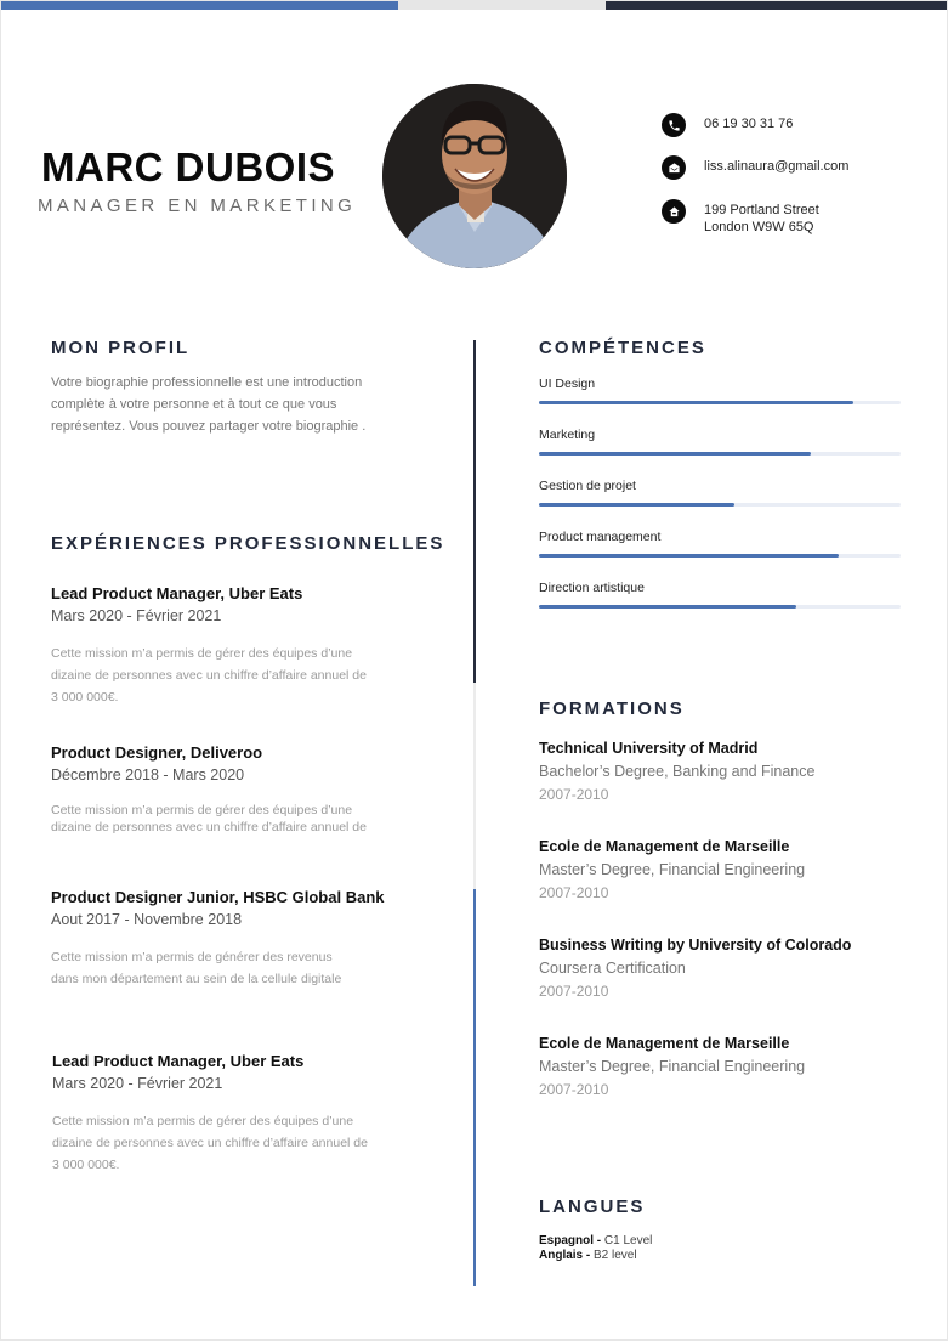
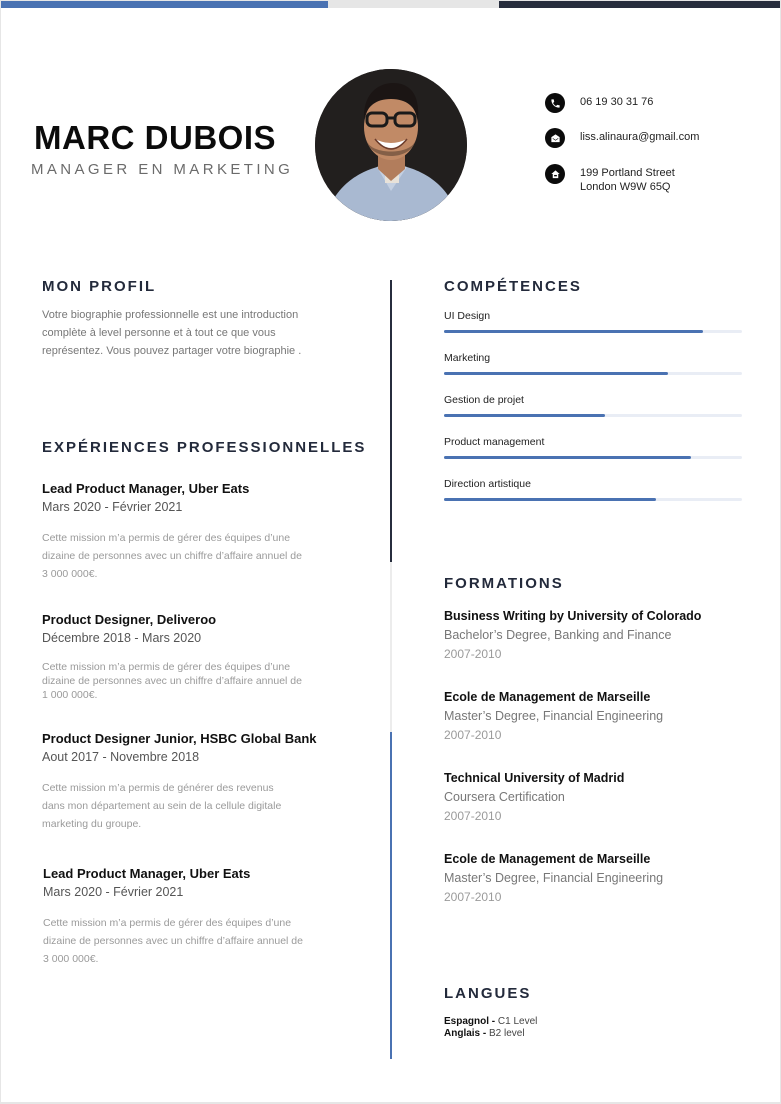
  MARC DUBOIS
  MANAGER EN MARKETING
  06 19 30 31 76
  liss.alinaura@gmail.com
  199 Portland Street
  London W9W 65Q
  MON PROFIL
  Votre biographie professionnelle est une introduction
- complète à votre personne et à tout ce que vous
+ complète à level personne et à tout ce que vous
  représentez. Vous pouvez partager votre biographie .
  EXPÉRIENCES PROFESSIONNELLES
  Lead Product Manager, Uber Eats
  Mars 2020 - Février 2021
  Cette mission m’a permis de gérer des équipes d’une
  dizaine de personnes avec un chiffre d’affaire annuel de
  3 000 000€.
  Product Designer, Deliveroo
  Décembre 2018 - Mars 2020
  Cette mission m’a permis de gérer des équipes d’une
  dizaine de personnes avec un chiffre d’affaire annuel de
+ 1 000 000€.
  Product Designer Junior, HSBC Global Bank
  Aout 2017 - Novembre 2018
  Cette mission m’a permis de générer des revenus
  dans mon département au sein de la cellule digitale
+ marketing du groupe.
  Lead Product Manager, Uber Eats
  Mars 2020 - Février 2021
  Cette mission m’a permis de gérer des équipes d’une
  dizaine de personnes avec un chiffre d’affaire annuel de
  3 000 000€.
  COMPÉTENCES
  UI Design
  Marketing
  Gestion de projet
  Product management
  Direction artistique
  FORMATIONS
- Technical University of Madrid
+ Business Writing by University of Colorado
  Bachelor’s Degree, Banking and Finance
  2007-2010
  Ecole de Management de Marseille
  Master’s Degree, Financial Engineering
  2007-2010
- Business Writing by University of Colorado
+ Technical University of Madrid
  Coursera Certification
  2007-2010
  Ecole de Management de Marseille
  Master’s Degree, Financial Engineering
  2007-2010
  LANGUES
  Espagnol - C1 Level
  Anglais - B2 level
